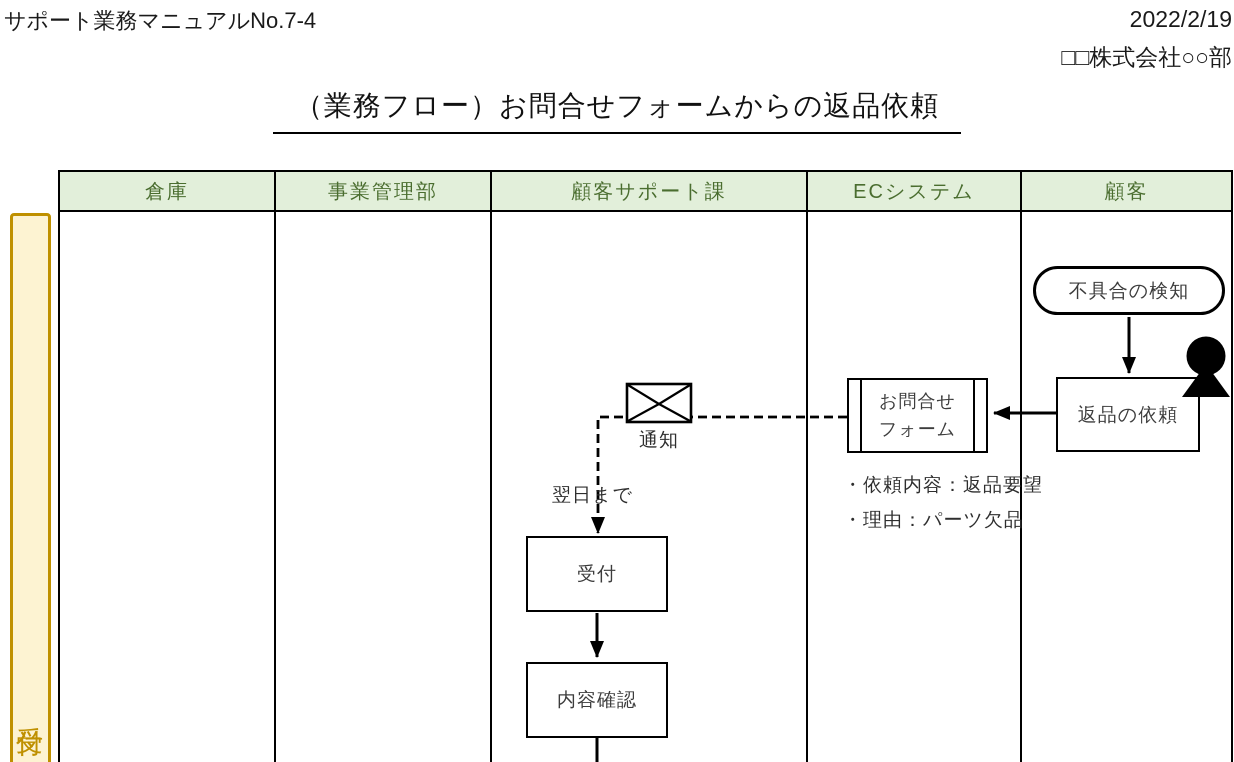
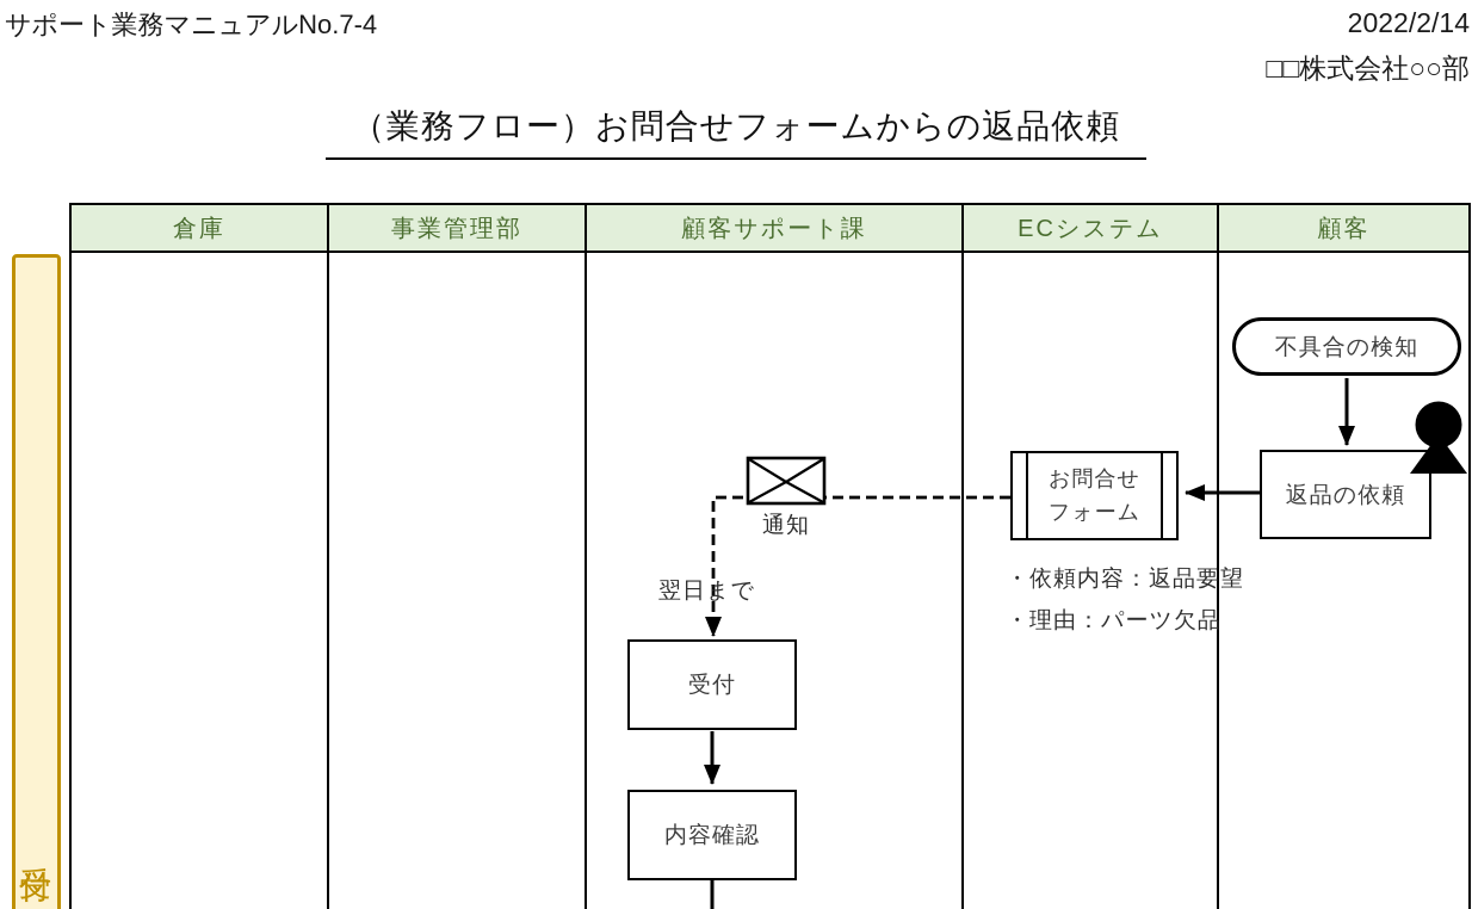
  サポート業務マニュアルNo.7-4
- 2022/2/19
+ 2022/2/14
  □□株式会社○○部
  （業務フロー）お問合せフォームからの返品依頼
  倉庫
  事業管理部
  顧客サポート課
  ECシステム
  顧客
  不具合の検知
  返品の依頼
  お問合せ
  フォーム
  受付
  内容確認
  通知
  翌日まで
  ・依頼内容：返品要望
  ・理由：パーツ欠品
